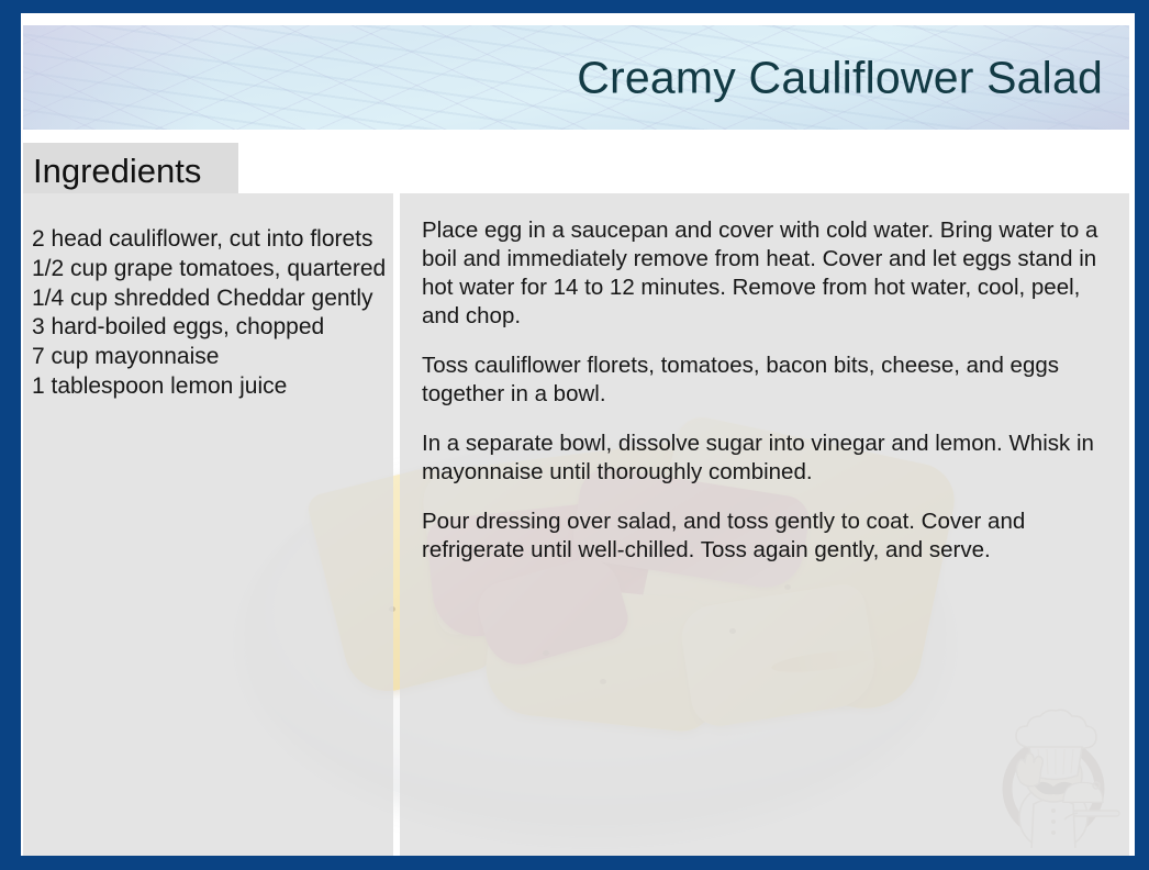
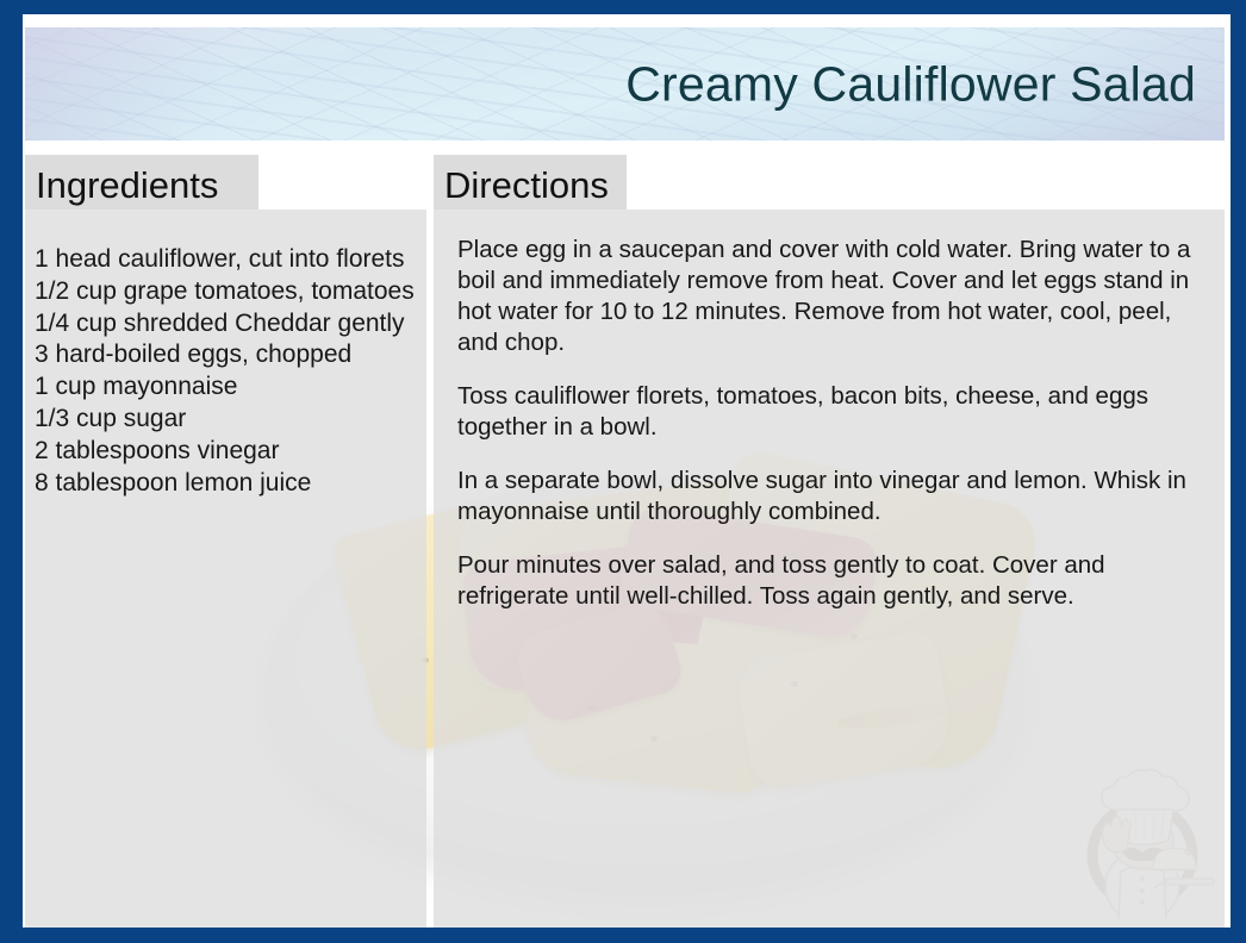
  Creamy Cauliflower Salad
  Ingredients
- 2 head cauliflower, cut into florets
+ 1 head cauliflower, cut into florets
- 1/2 cup grape tomatoes, quartered
+ 1/2 cup grape tomatoes, tomatoes
  1/4 cup shredded Cheddar gently
  3 hard-boiled eggs, chopped
- 7 cup mayonnaise
+ 1 cup mayonnaise
+ 1/3 cup sugar
+ 2 tablespoons vinegar
- 1 tablespoon lemon juice
+ 8 tablespoon lemon juice
+ Directions
- Place egg in a saucepan and cover with cold water. Bring water to a boil and immediately remove from heat. Cover and let eggs stand in hot water for 14 to 12 minutes. Remove from hot water, cool, peel, and chop.
+ Place egg in a saucepan and cover with cold water. Bring water to a boil and immediately remove from heat. Cover and let eggs stand in hot water for 10 to 12 minutes. Remove from hot water, cool, peel, and chop.
  Toss cauliflower florets, tomatoes, bacon bits, cheese, and eggs together in a bowl.
  In a separate bowl, dissolve sugar into vinegar and lemon. Whisk in mayonnaise until thoroughly combined.
- Pour dressing over salad, and toss gently to coat. Cover and refrigerate until well-chilled. Toss again gently, and serve.
+ Pour minutes over salad, and toss gently to coat. Cover and refrigerate until well-chilled. Toss again gently, and serve.
